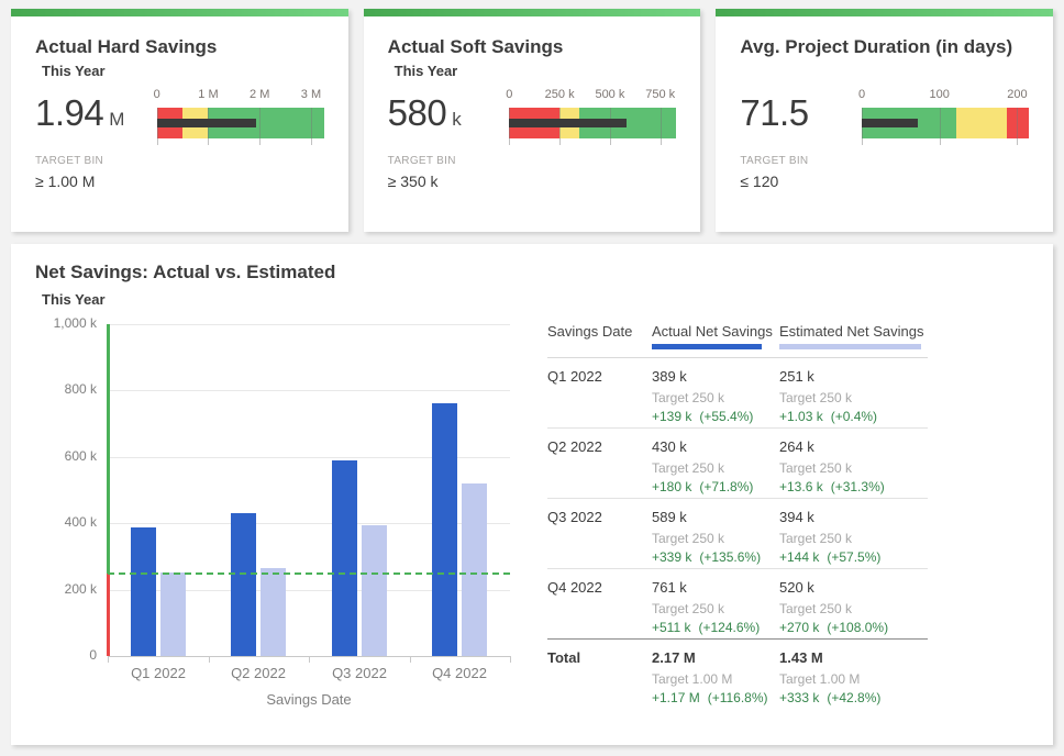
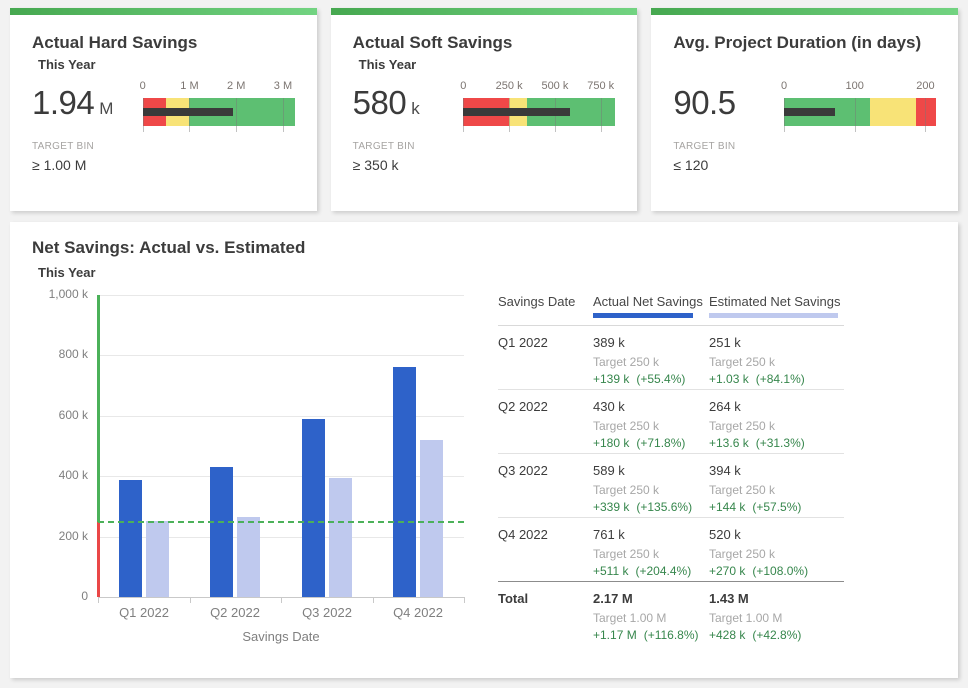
  Actual Hard Savings
  This Year
  1.94 M
  0
  1 M
  2 M
  3 M
  TARGET BIN
  ≥ 1.00 M
  Actual Soft Savings
  This Year
  580 k
  0
  250 k
  500 k
  750 k
  TARGET BIN
  ≥ 350 k
  Avg. Project Duration (in days)
- 71.5
+ 90.5
  0
  100
  200
  TARGET BIN
  ≤ 120
  Net Savings: Actual vs. Estimated
  This Year
  0
  200 k
  400 k
  600 k
  800 k
  1,000 k
  Q1 2022
  Q2 2022
  Q3 2022
  Q4 2022
  Savings Date
  Savings Date
  Actual Net Savings
  Estimated Net Savings
  Q1 2022
  389 k
  Target 250 k
  +139 k (+55.4%)
  251 k
  Target 250 k
- +1.03 k (+0.4%)
+ +1.03 k (+84.1%)
  Q2 2022
  430 k
  Target 250 k
  +180 k (+71.8%)
  264 k
  Target 250 k
  +13.6 k (+31.3%)
  Q3 2022
  589 k
  Target 250 k
  +339 k (+135.6%)
  394 k
  Target 250 k
  +144 k (+57.5%)
  Q4 2022
  761 k
  Target 250 k
- +511 k (+124.6%)
+ +511 k (+204.4%)
  520 k
  Target 250 k
  +270 k (+108.0%)
  Total
  2.17 M
  Target 1.00 M
  +1.17 M (+116.8%)
  1.43 M
  Target 1.00 M
- +333 k (+42.8%)
+ +428 k (+42.8%)
